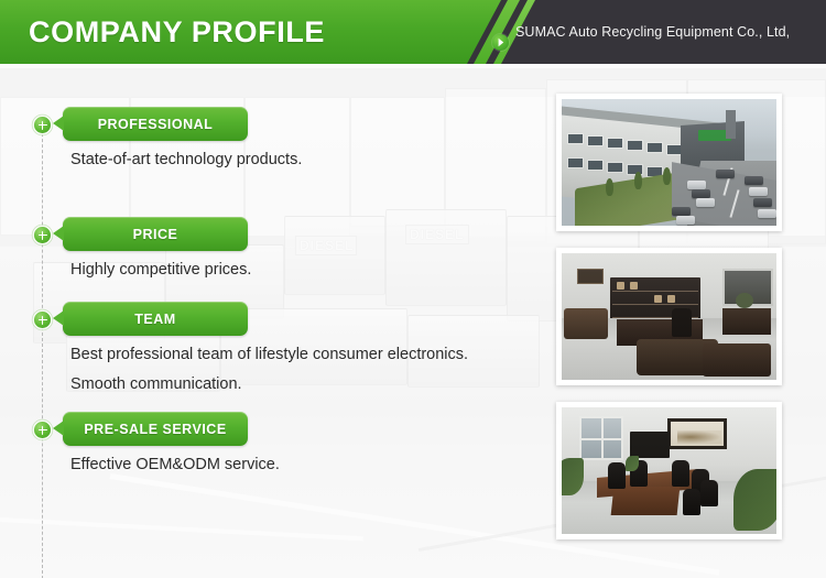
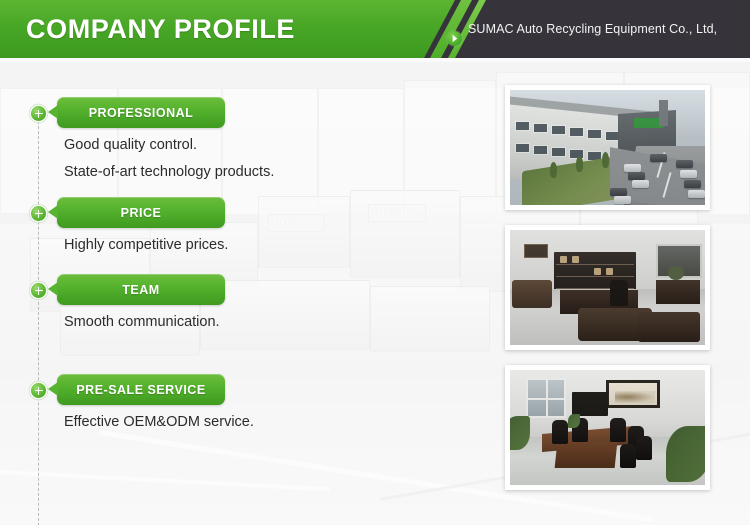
  COMPANY PROFILE
  SUMAC Auto Recycling Equipment Co., Ltd,
  PROFESSIONAL
+ Good quality control.
  State-of-art technology products.
  PRICE
  Highly competitive prices.
  TEAM
- Best professional team of lifestyle consumer electronics.
  Smooth communication.
  PRE-SALE SERVICE
  Effective OEM&ODM service.
